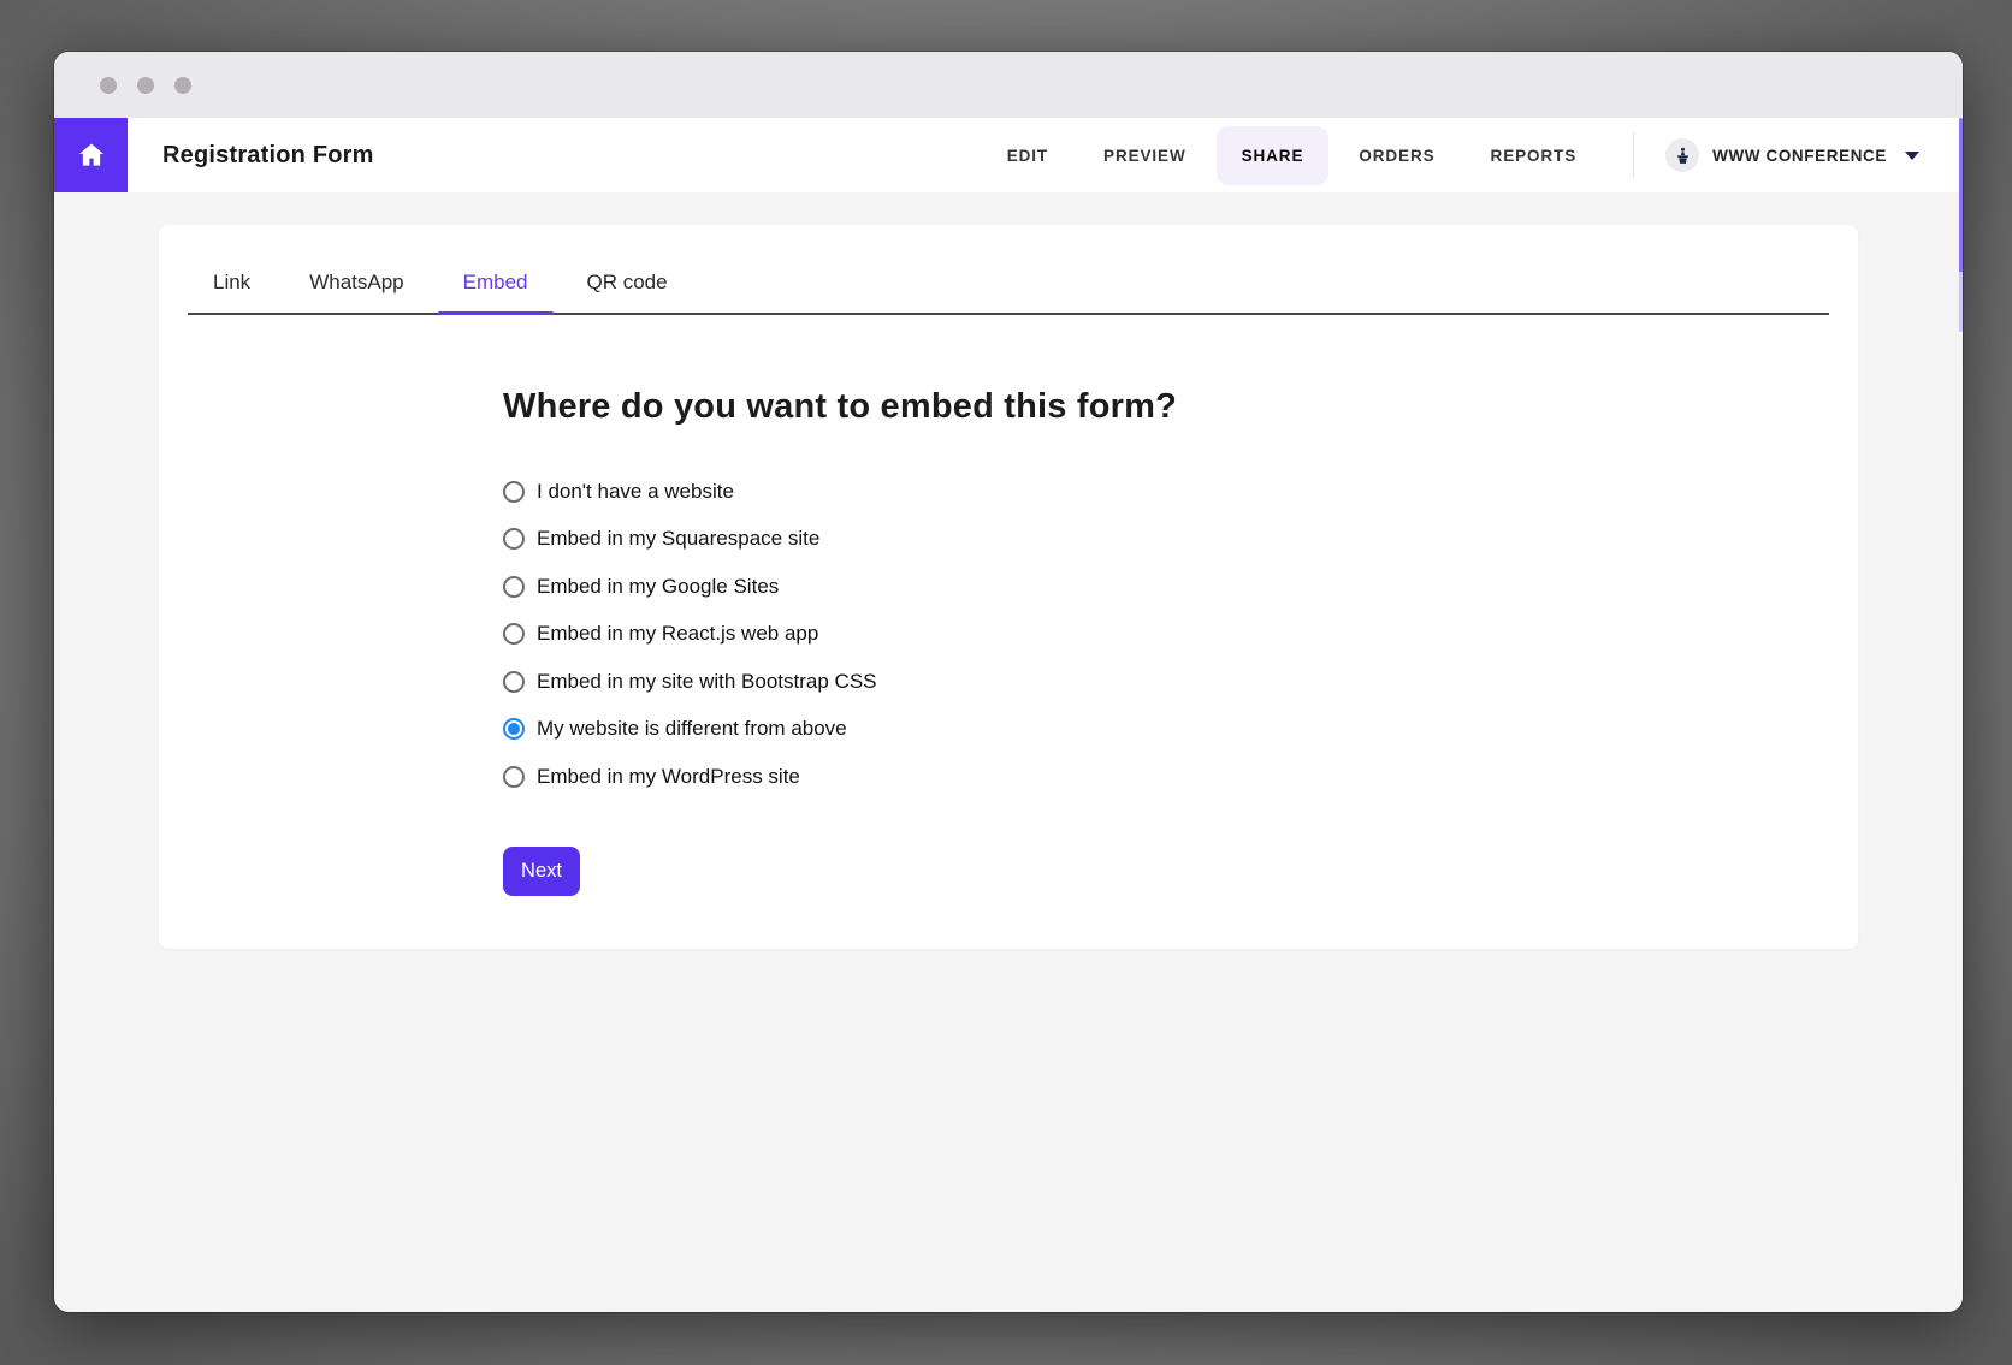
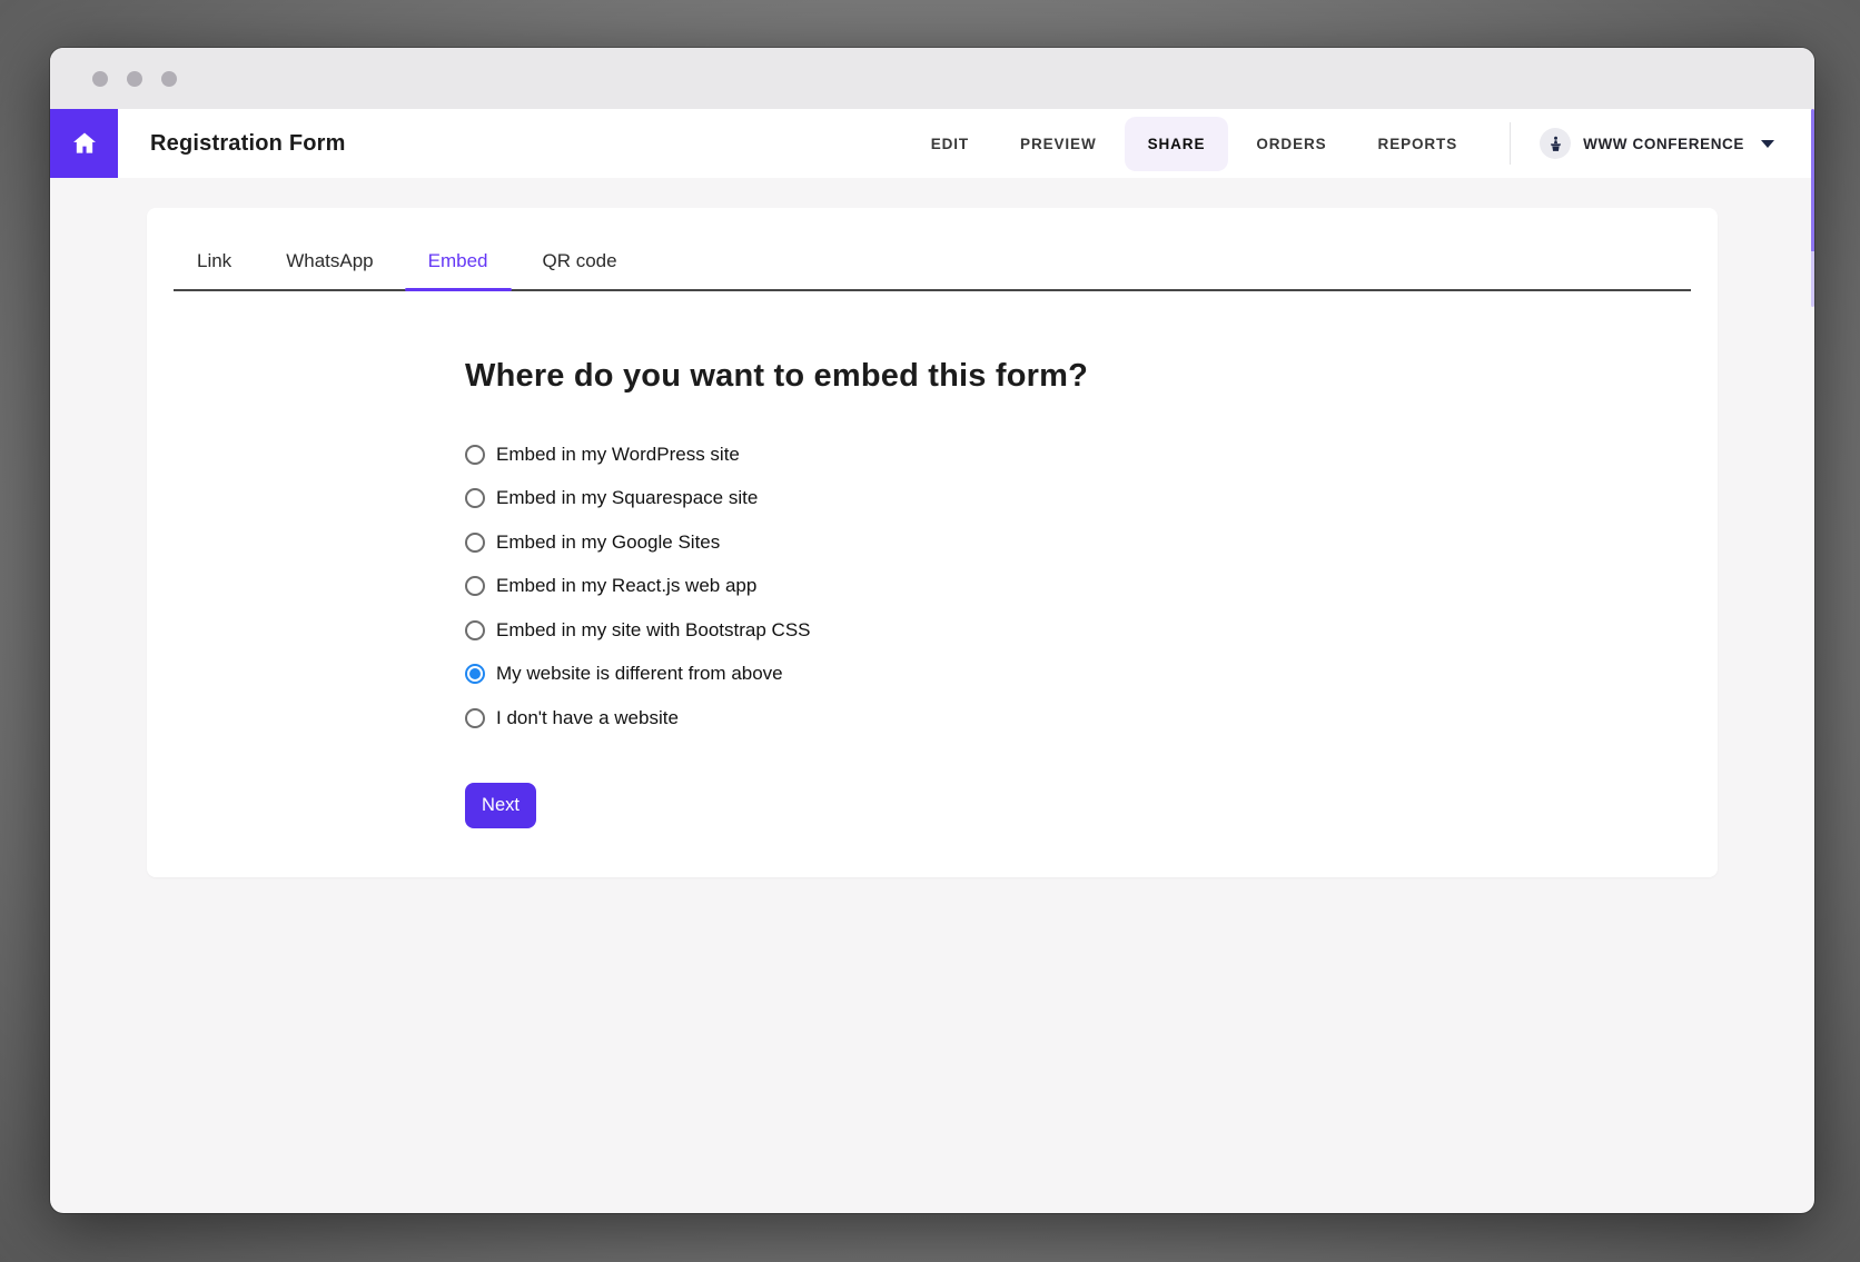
  Registration Form
  EDIT
  PREVIEW
  SHARE
  ORDERS
  REPORTS
  WWW CONFERENCE
  Link
  WhatsApp
  Embed
  QR code
  Where do you want to embed this form?
- I don't have a website
+ Embed in my WordPress site
  Embed in my Squarespace site
  Embed in my Google Sites
  Embed in my React.js web app
  Embed in my site with Bootstrap CSS
  My website is different from above
- Embed in my WordPress site
+ I don't have a website
  Next
